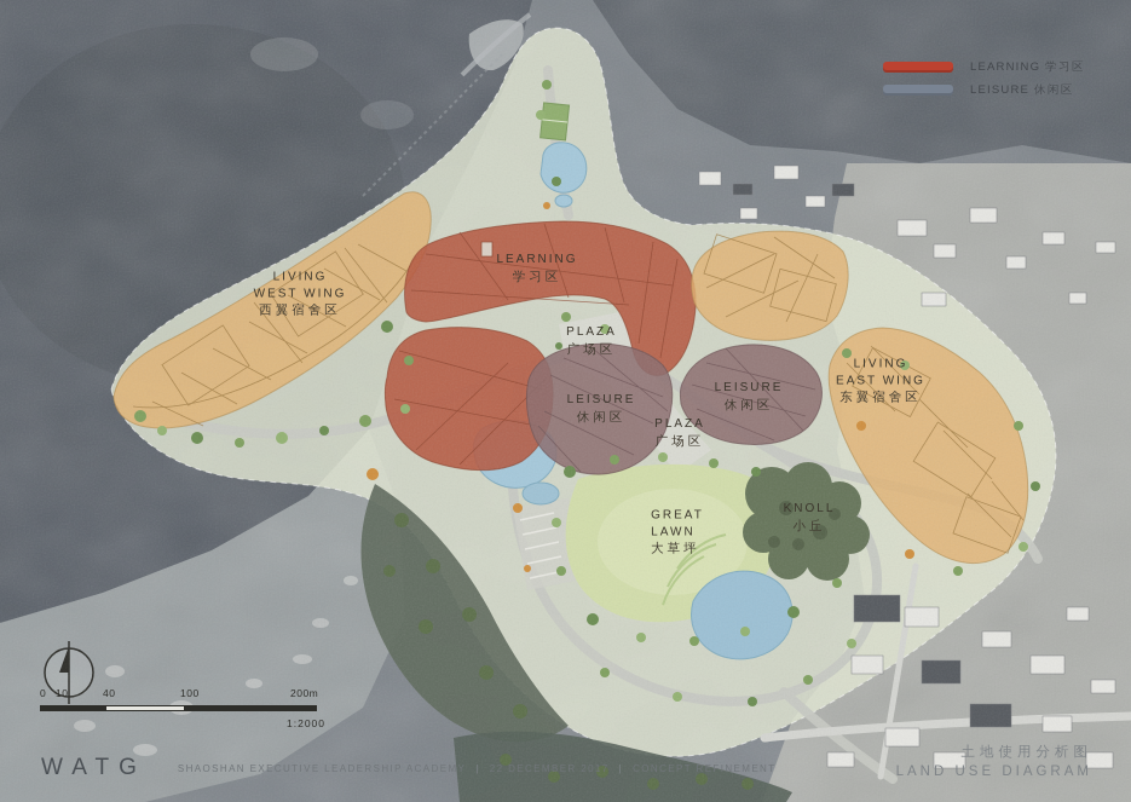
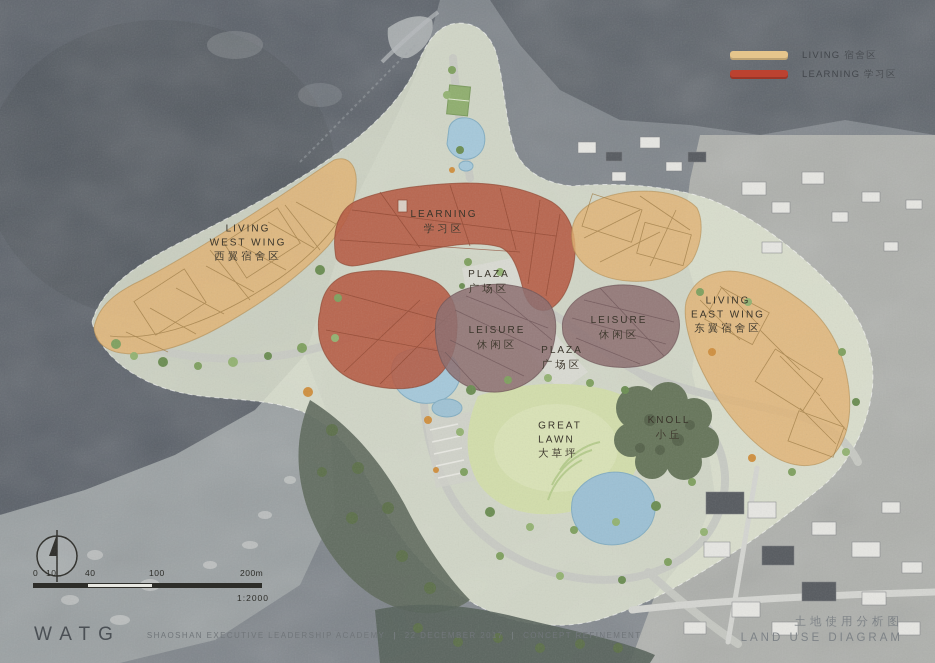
  LIVING
  WEST WING
  西翼宿舍区
  LEARNING
  学习区
  PLAZA
  广场区
  LEISURE
  休闲区
  PLAZA
  广场区
  LEISURE
  休闲区
  LIVING
  EAST WING
  东翼宿舍区
  GREAT
  LAWN
  大草坪
  KNOLL
  小丘
+ LIVING 宿舍区
  LEARNING 学习区
- LEISURE 休闲区
  0
  10
  40
  100
  200m
  1:2000
  WATG
  SHAOSHAN EXECUTIVE LEADERSHIP ACADEMY | 22 DECEMBER 2017 | CONCEPT REFINEMENT
  土地使用分析图
  LAND USE DIAGRAM
